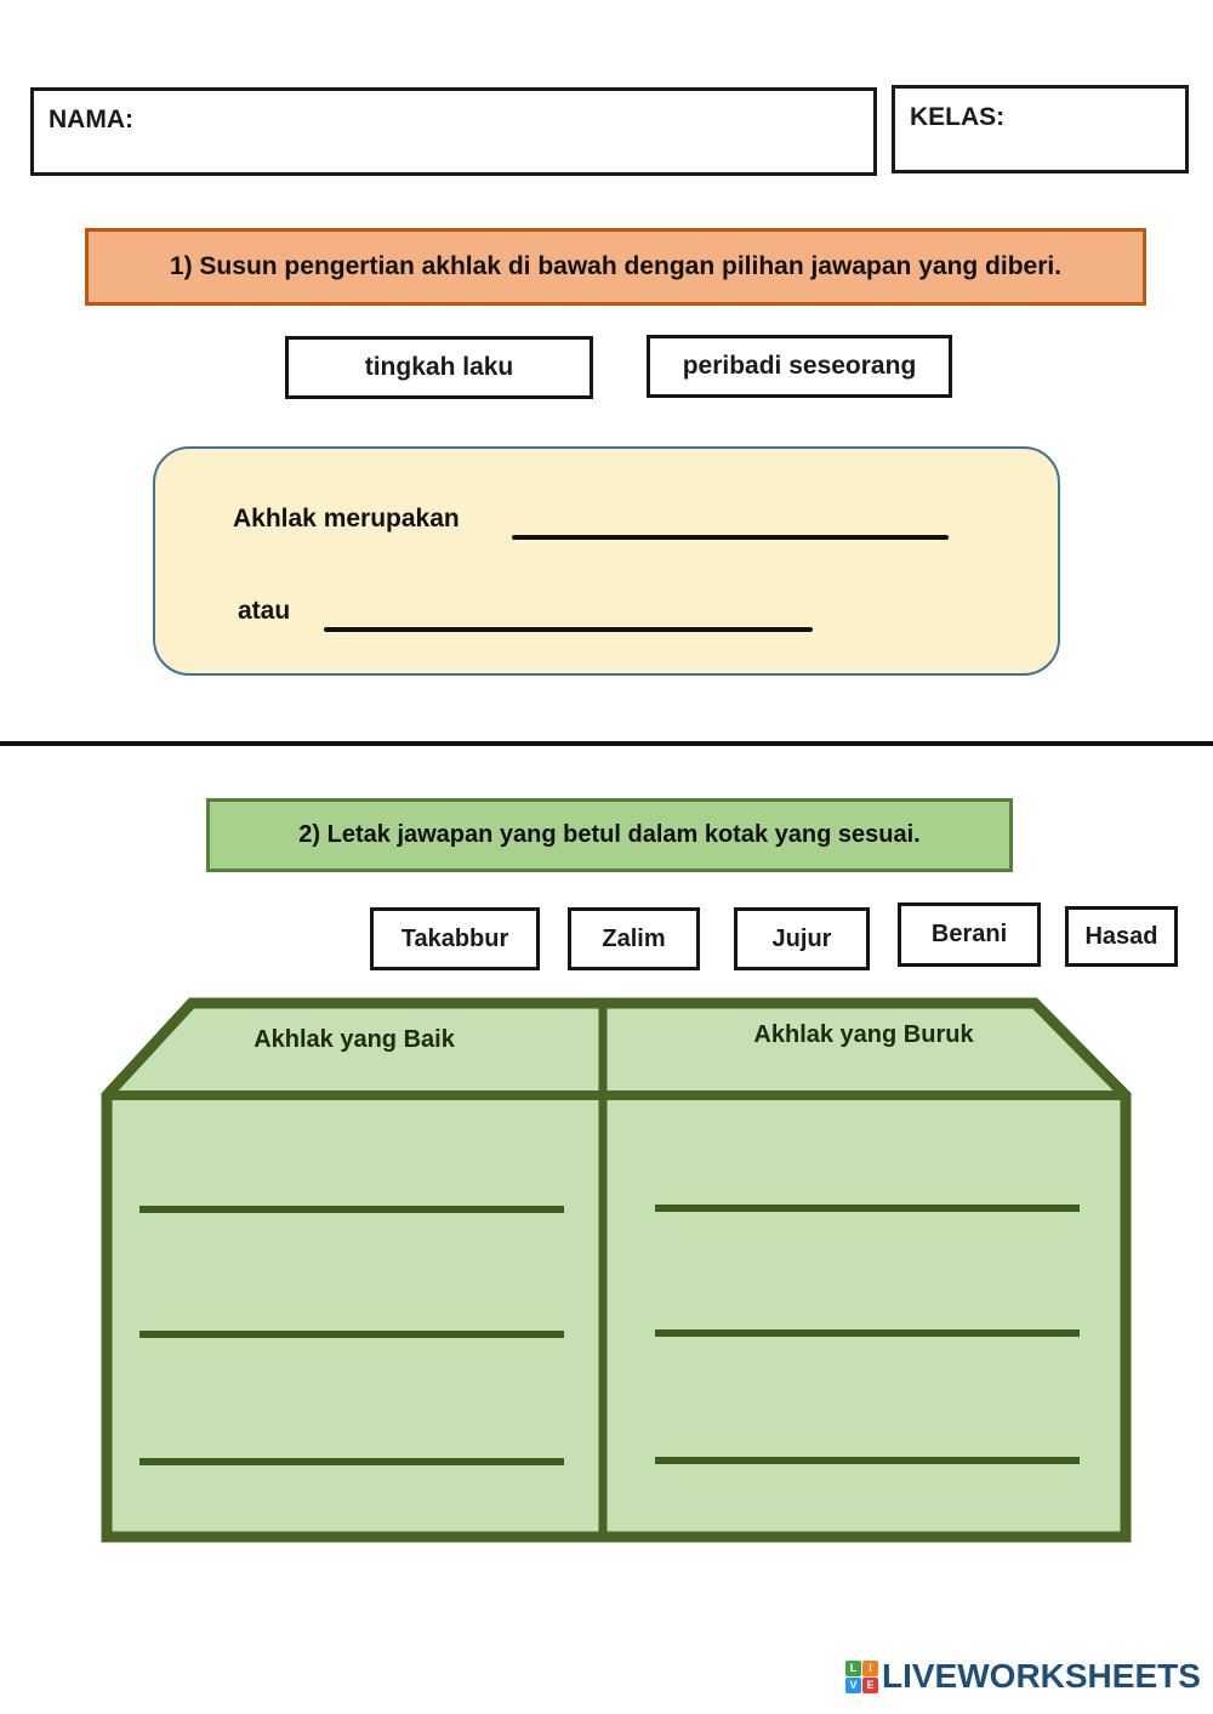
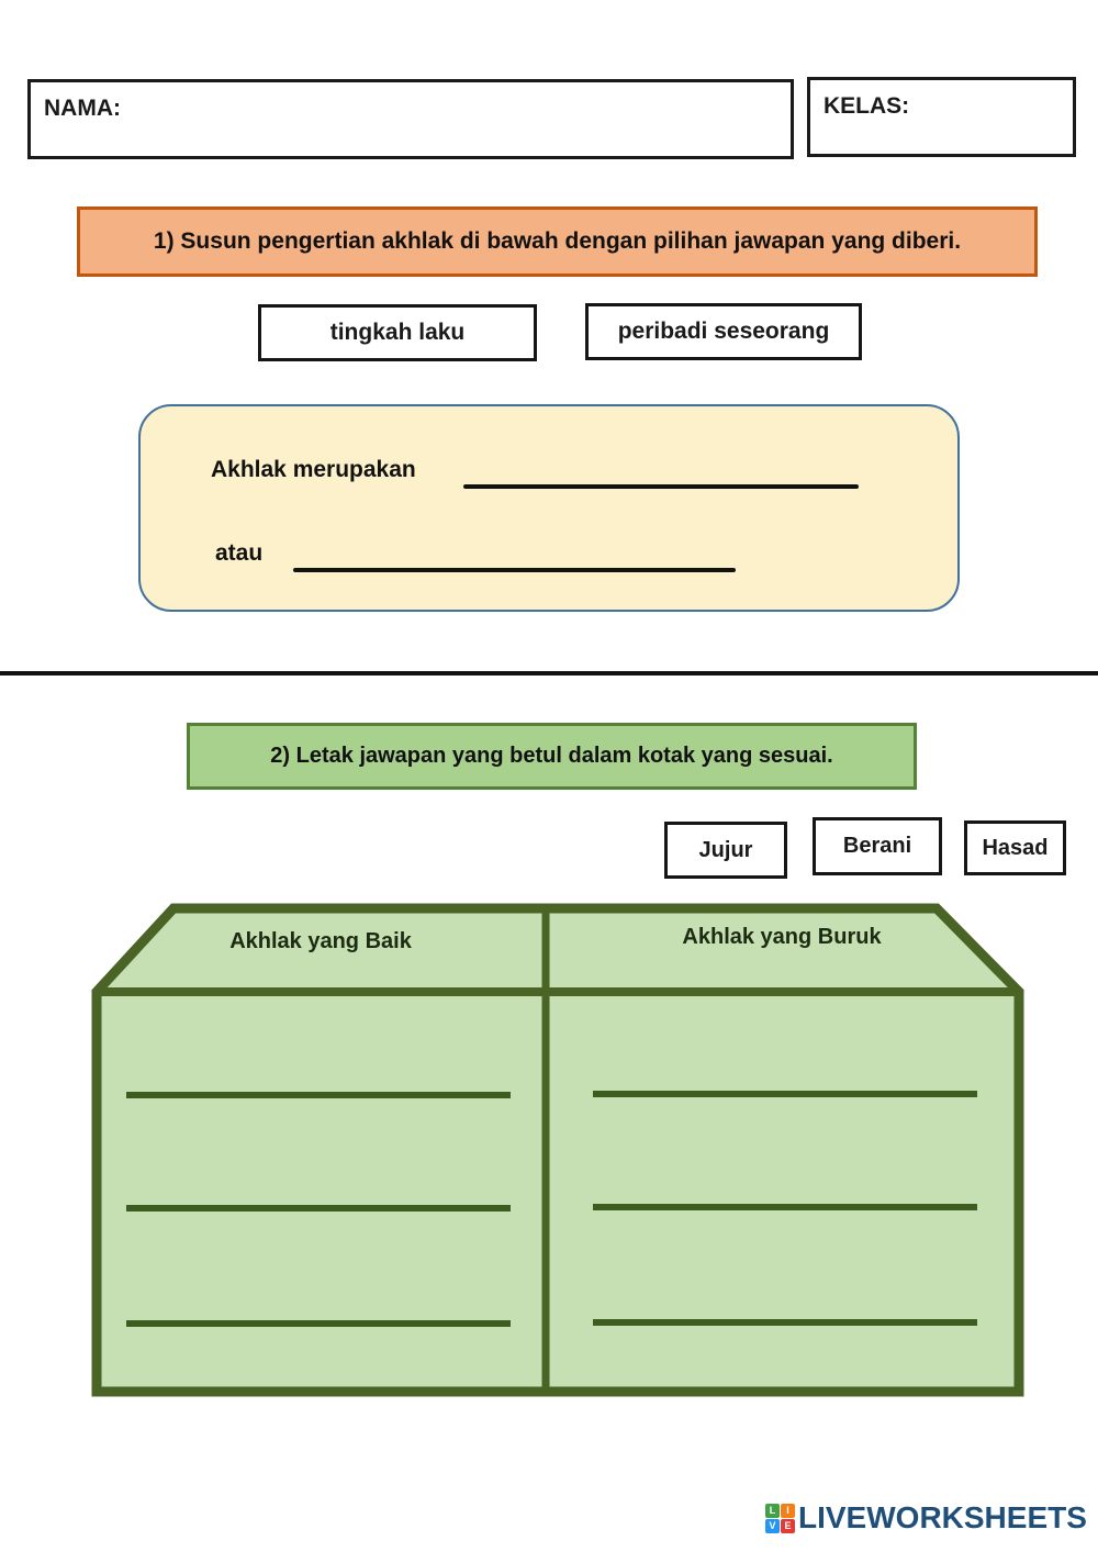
  NAMA:
  KELAS:
  1) Susun pengertian akhlak di bawah dengan pilihan jawapan yang diberi.
  tingkah laku
  peribadi seseorang
  Akhlak merupakan
  atau
  2) Letak jawapan yang betul dalam kotak yang sesuai.
- Takabbur
- Zalim
  Jujur
  Berani
  Hasad
  Akhlak yang Baik
  Akhlak yang Buruk
  L
  I
  V
  E
  LIVEWORKSHEETS
